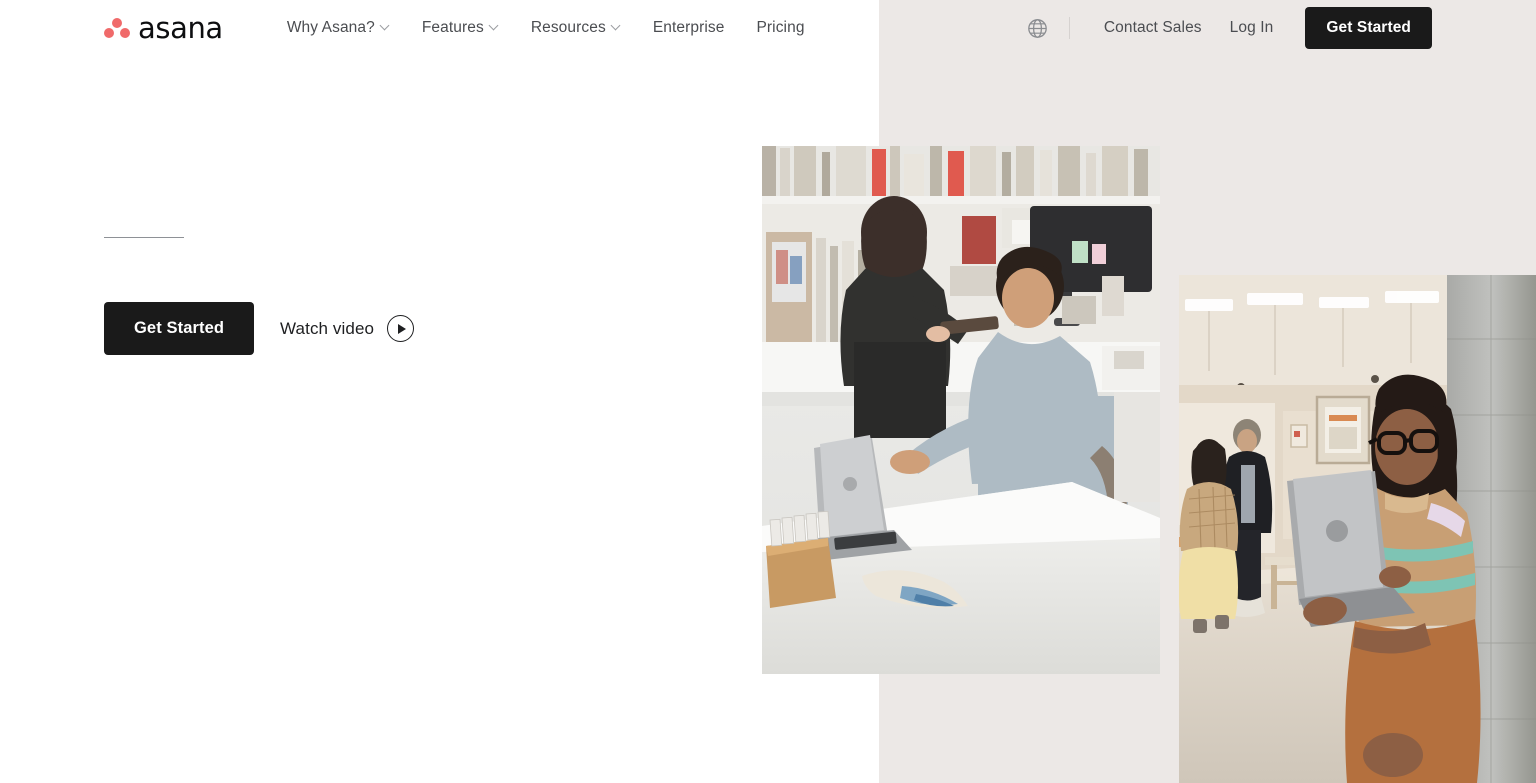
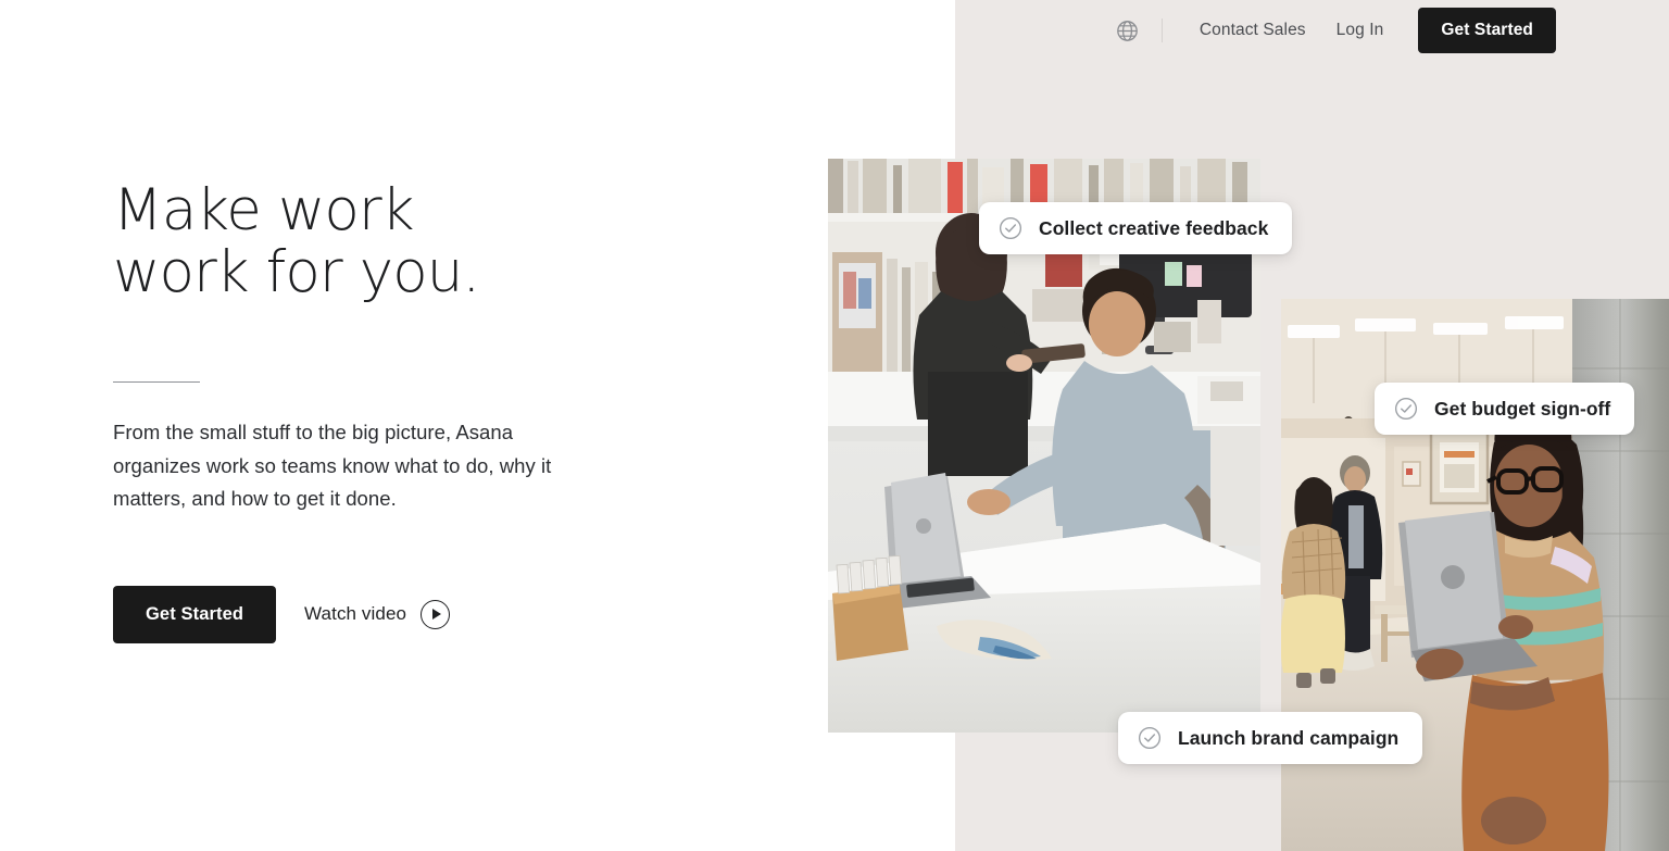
- asana
- Why Asana?
- Features
- Resources
- Enterprise
- Pricing
  Contact Sales
  Log In
  Get Started
+ Make work
+ work for you.
+ From the small stuff to the big picture, Asana organizes work so teams know what to do, why it matters, and how to get it done.
  Get Started
  Watch video
+ Collect creative feedback
+ Get budget sign-off
+ Launch brand campaign
